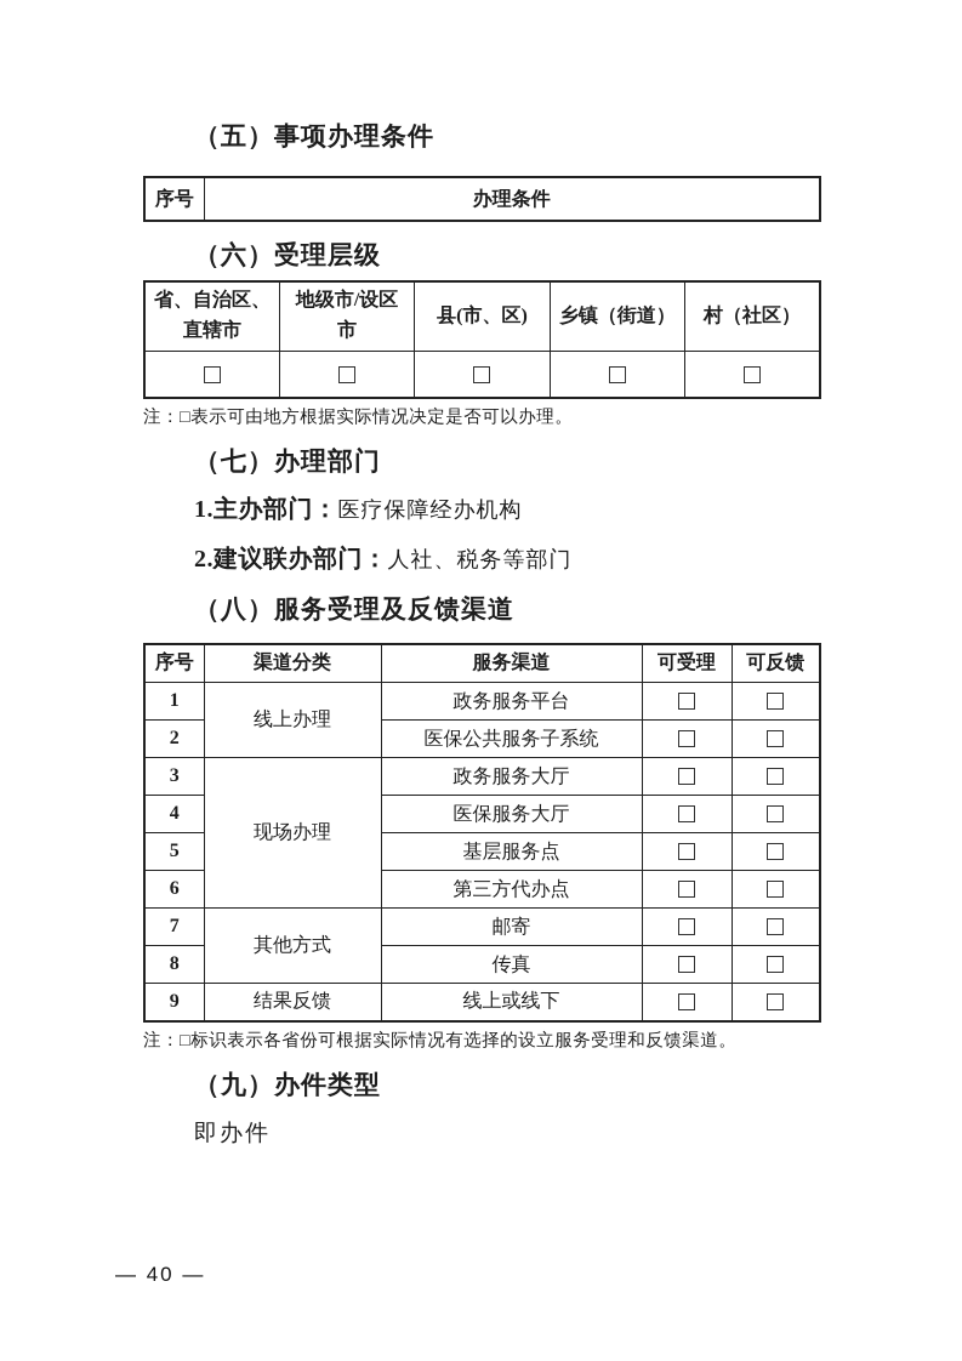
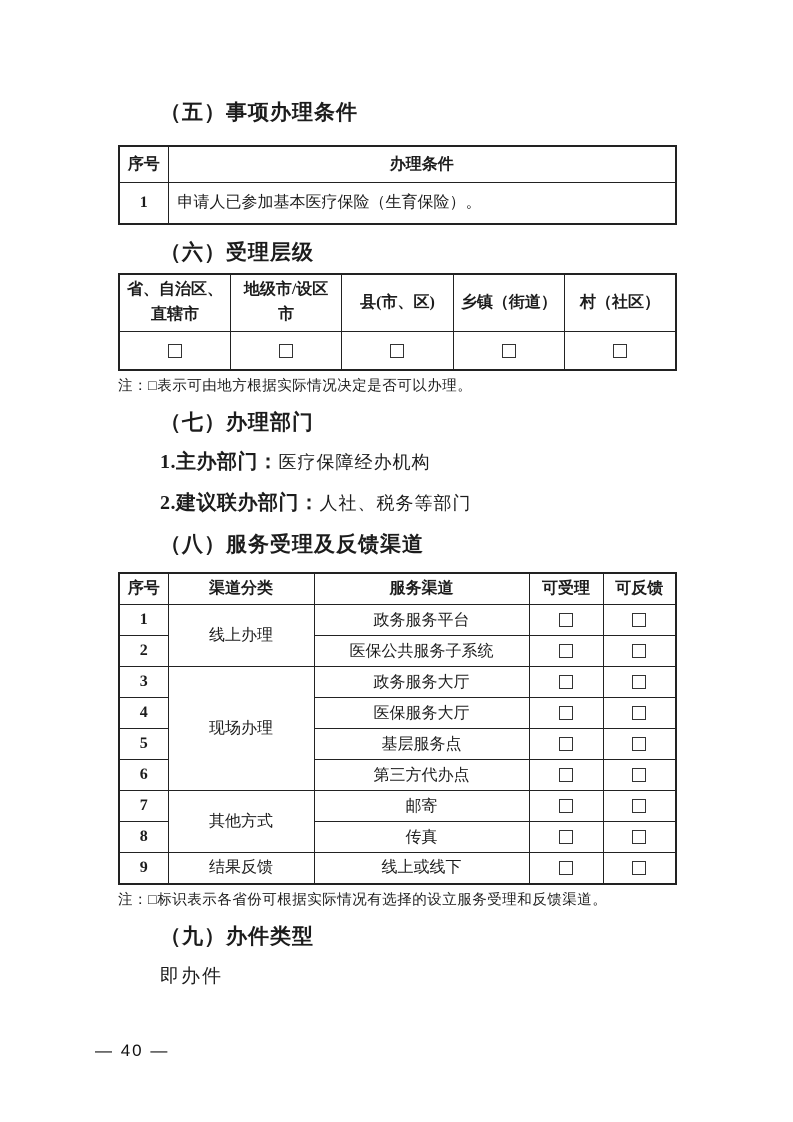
  （五）事项办理条件
  序号	办理条件
+ 1	申请人已参加基本医疗保险（生育保险）。
  （六）受理层级
  省、自治区、直辖市	地级市/设区市	县(市、区)	乡镇（街道）	村（社区）
  注：□表示可由地方根据实际情况决定是否可以办理。
  （七）办理部门
  1.主办部门：医疗保障经办机构
  2.建议联办部门：人社、税务等部门
  （八）服务受理及反馈渠道
  序号	渠道分类	服务渠道	可受理	可反馈
  1	线上办理	政务服务平台
  2	医保公共服务子系统
  3	现场办理	政务服务大厅
  4	医保服务大厅
  5	基层服务点
  6	第三方代办点
  7	其他方式	邮寄
  8	传真
  9	结果反馈	线上或线下
  注：□标识表示各省份可根据实际情况有选择的设立服务受理和反馈渠道。
  （九）办件类型
  即办件
  — 40 —
